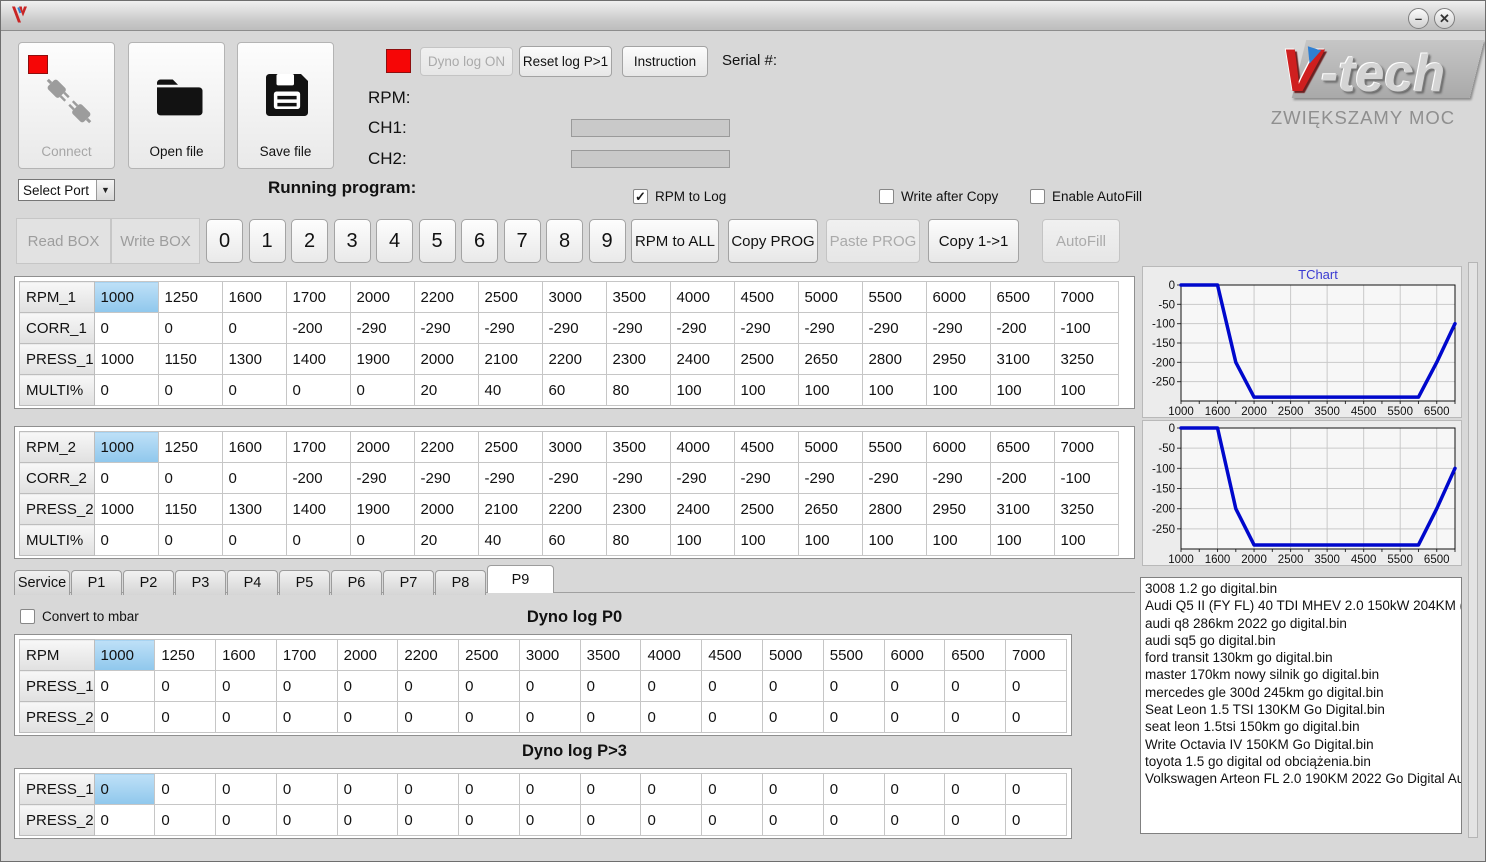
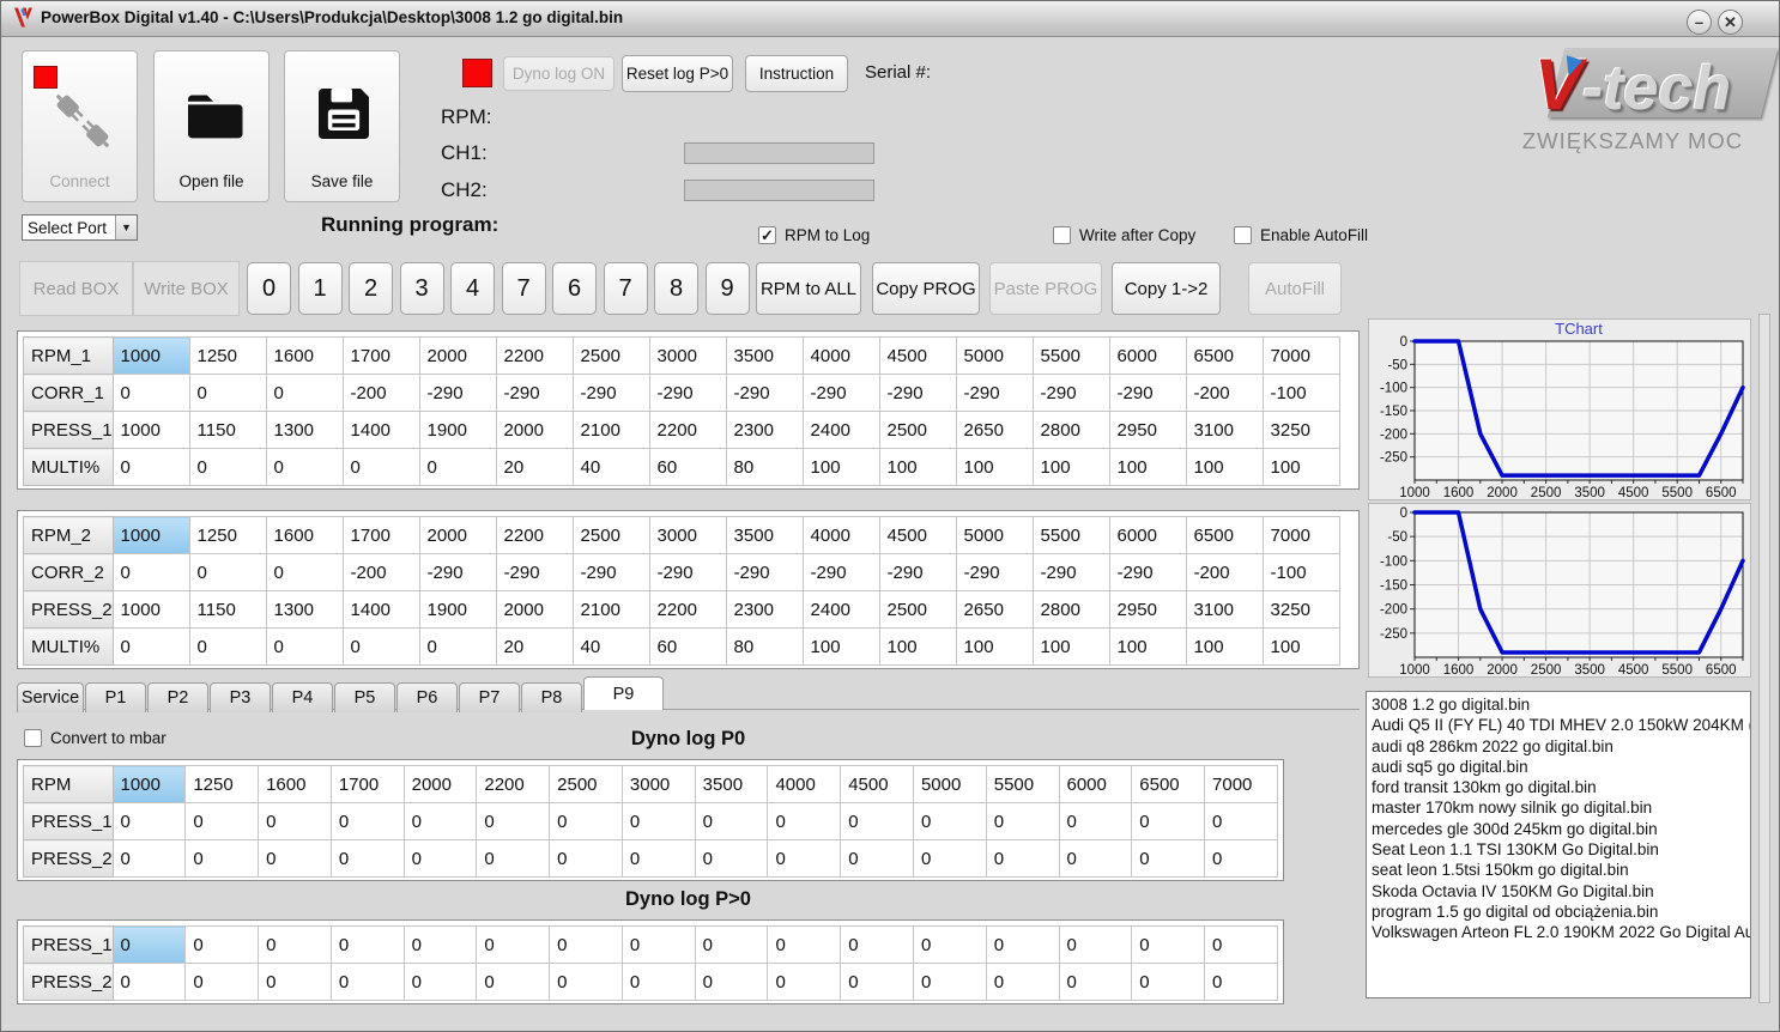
+ PowerBox Digital v1.40 - C:\Users\Produkcja\Desktop\3008 1.2 go digital.bin
  –
  ✕
  Connect
  Open file
  Save file
  Dyno log ON
- Reset log P>1
+ Reset log P>0
  Instruction
  Serial #:
  RPM:
  CH1:
  CH2:
  Select Port
  ▼
  Running program:
  RPM to Log
  Write after Copy
  Enable AutoFill
  V-tech
  ZWIĘKSZAMY MOC
  Read BOX
  Write BOX
- 0 1 2 3 4 5 6 7 8 9
+ 0 1 2 3 4 7 6 7 8 9
  RPM to ALL
  Copy PROG
  Paste PROG
- Copy 1->1
+ Copy 1->2
  AutoFill
  RPM_1	1000	1250	1600	1700	2000	2200	2500	3000	3500	4000	4500	5000	5500	6000	6500	7000
  CORR_1	0	0	0	-200	-290	-290	-290	-290	-290	-290	-290	-290	-290	-290	-200	-100
  PRESS_1	1000	1150	1300	1400	1900	2000	2100	2200	2300	2400	2500	2650	2800	2950	3100	3250
  MULTI%	0	0	0	0	0	20	40	60	80	100	100	100	100	100	100	100
  RPM_2	1000	1250	1600	1700	2000	2200	2500	3000	3500	4000	4500	5000	5500	6000	6500	7000
  CORR_2	0	0	0	-200	-290	-290	-290	-290	-290	-290	-290	-290	-290	-290	-200	-100
  PRESS_2	1000	1150	1300	1400	1900	2000	2100	2200	2300	2400	2500	2650	2800	2950	3100	3250
  MULTI%	0	0	0	0	0	20	40	60	80	100	100	100	100	100	100	100
  Service P1 P2 P3 P4 P5 P6 P7 P8 P9
  Convert to mbar
  Dyno log P0
  RPM	1000	1250	1600	1700	2000	2200	2500	3000	3500	4000	4500	5000	5500	6000	6500	7000
  PRESS_1	0	0	0	0	0	0	0	0	0	0	0	0	0	0	0	0
  PRESS_2	0	0	0	0	0	0	0	0	0	0	0	0	0	0	0	0
- Dyno log P>3
+ Dyno log P>0
  PRESS_1	0	0	0	0	0	0	0	0	0	0	0	0	0	0	0	0
  PRESS_2	0	0	0	0	0	0	0	0	0	0	0	0	0	0	0	0
  0
  -50
  -100
  -150
  -200
  -250
  1000
  1600
  2000
  2500
  3500
  4500
  5500
  6500
  TChart
  0
  -50
  -100
  -150
  -200
  -250
  1000
  1600
  2000
  2500
  3500
  4500
  5500
  6500
  3008 1.2 go digital.bin
  Audi Q5 II (FY FL) 40 TDI MHEV 2.0 150kW 204KM
  audi q8 286km 2022 go digital.bin
  audi sq5 go digital.bin
  ford transit 130km go digital.bin
  master 170km nowy silnik go digital.bin
  mercedes gle 300d 245km go digital.bin
- Seat Leon 1.5 TSI 130KM Go Digital.bin
+ Seat Leon 1.1 TSI 130KM Go Digital.bin
  seat leon 1.5tsi 150km go digital.bin
- Write Octavia IV 150KM Go Digital.bin
+ Skoda Octavia IV 150KM Go Digital.bin
- toyota 1.5 go digital od obciążenia.bin
+ program 1.5 go digital od obciążenia.bin
  Volkswagen Arteon FL 2.0 190KM 2022 Go Digital A
